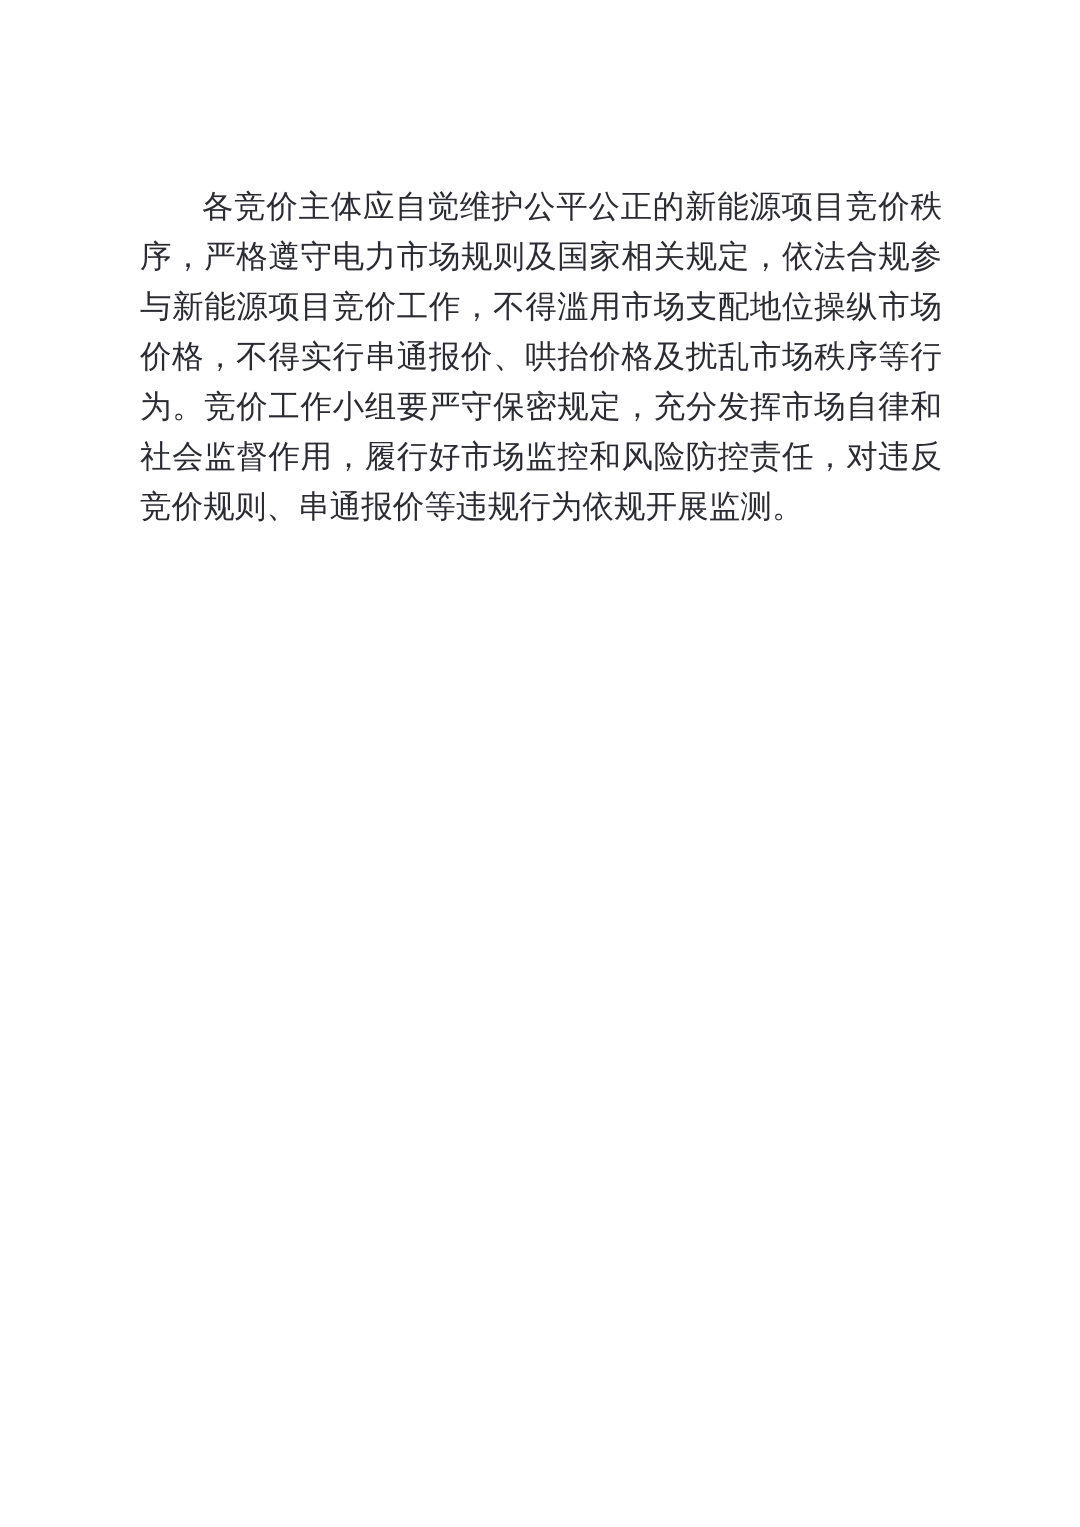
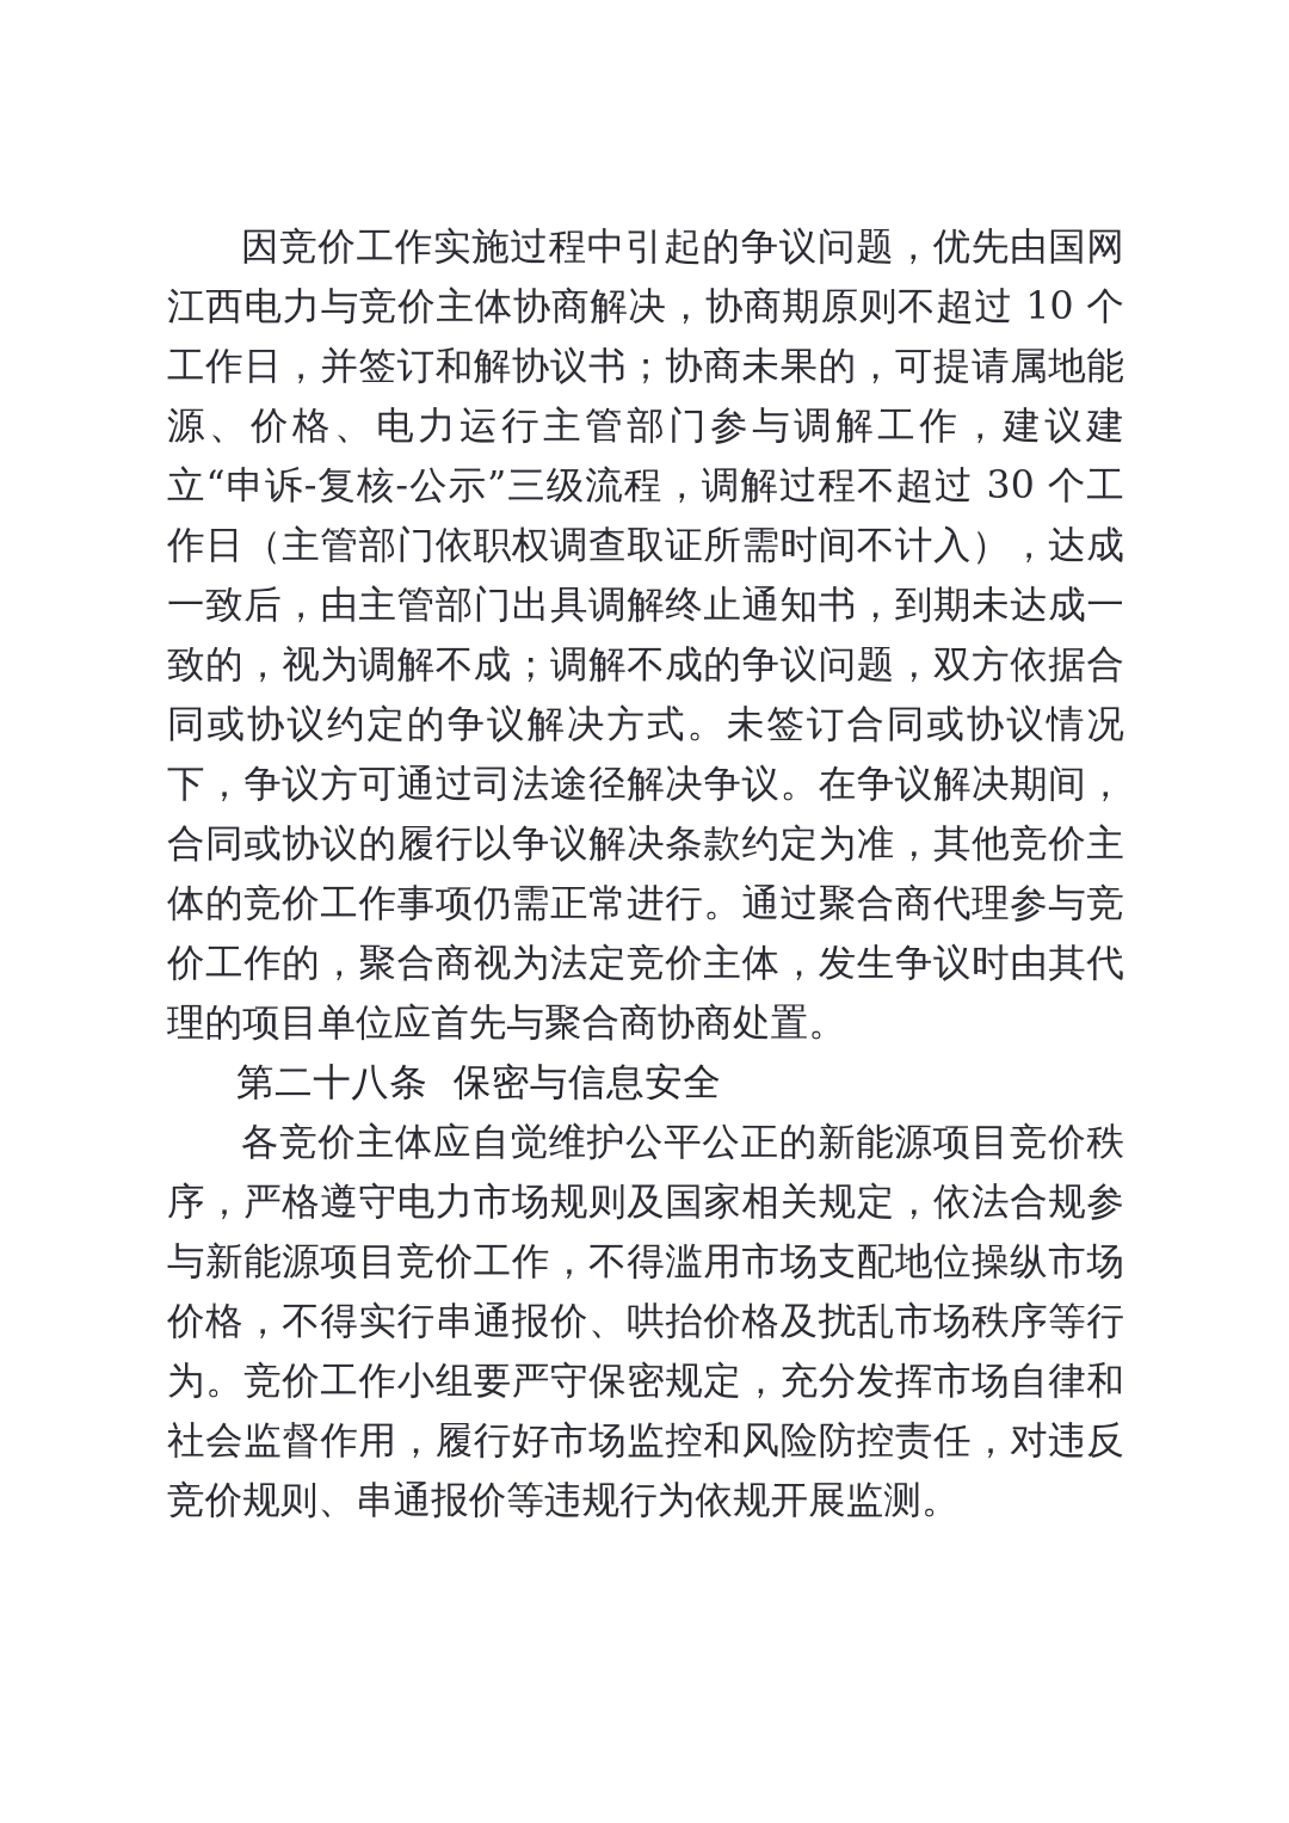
+ 因竞价工作实施过程中引起的争议问题，优先由国网江西电力与竞价主体协商解决，协商期原则不超过 10 个工作日，并签订和解协议书；协商未果的，可提请属地能源、价格、电力运行主管部门参与调解工作，建议建立“申诉-复核-公示”三级流程，调解过程不超过 30 个工作日（主管部门依职权调查取证所需时间不计入），达成一致后，由主管部门出具调解终止通知书，到期未达成一致的，视为调解不成；调解不成的争议问题，双方依据合同或协议约定的争议解决方式。未签订合同或协议情况下，争议方可通过司法途径解决争议。在争议解决期间，合同或协议的履行以争议解决条款约定为准，其他竞价主体的竞价工作事项仍需正常进行。通过聚合商代理参与竞价工作的，聚合商视为法定竞价主体，发生争议时由其代理的项目单位应首先与聚合商协商处置。
+ 第二十八条 保密与信息安全
  各竞价主体应自觉维护公平公正的新能源项目竞价秩序，严格遵守电力市场规则及国家相关规定，依法合规参与新能源项目竞价工作，不得滥用市场支配地位操纵市场价格，不得实行串通报价、哄抬价格及扰乱市场秩序等行为。竞价工作小组要严守保密规定，充分发挥市场自律和社会监督作用，履行好市场监控和风险防控责任，对违反竞价规则、串通报价等违规行为依规开展监测。
